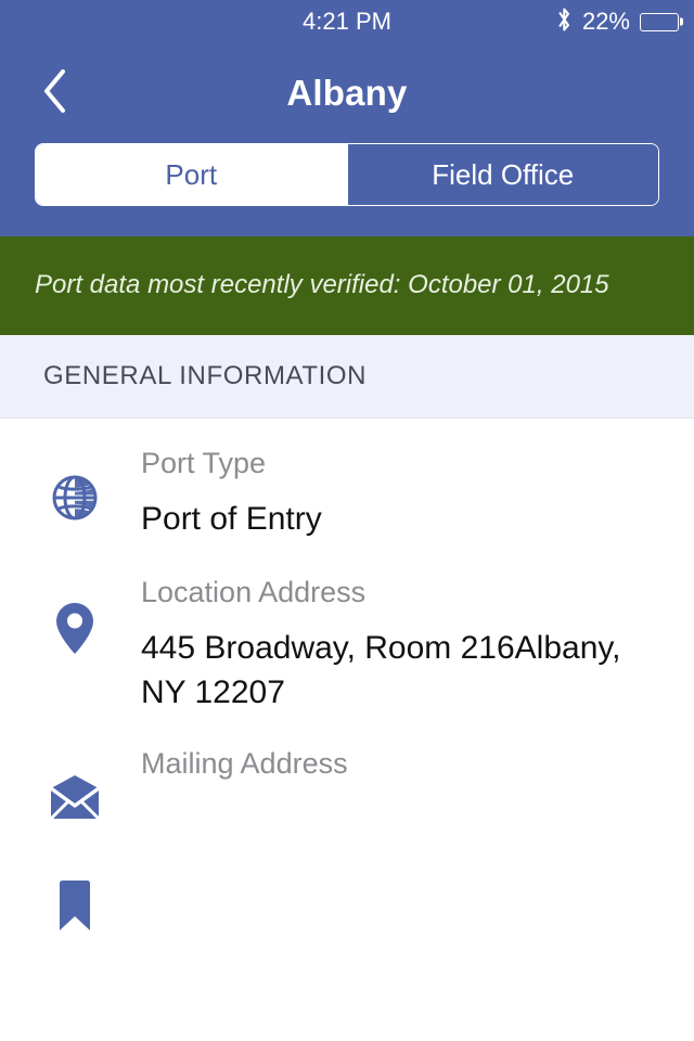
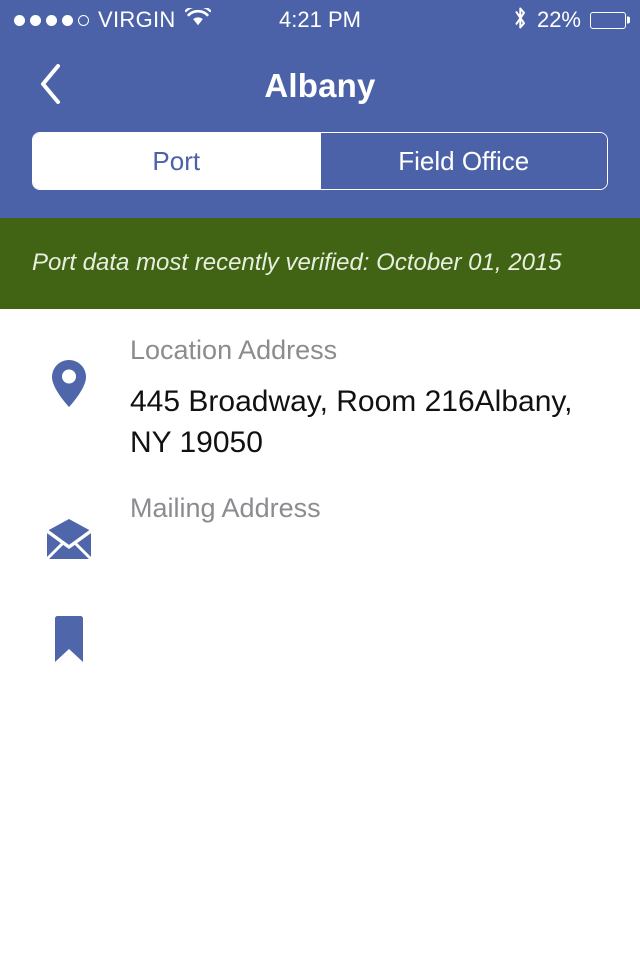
+ VIRGIN
  4:21 PM
  22%
  Albany
  Port
  Field Office
  Port data most recently verified: October 01, 2015
- GENERAL INFORMATION
- Port Type
- Port of Entry
  Location Address
- 445 Broadway, Room 216Albany, NY 12207
+ 445 Broadway, Room 216Albany, NY 19050
  Mailing Address
